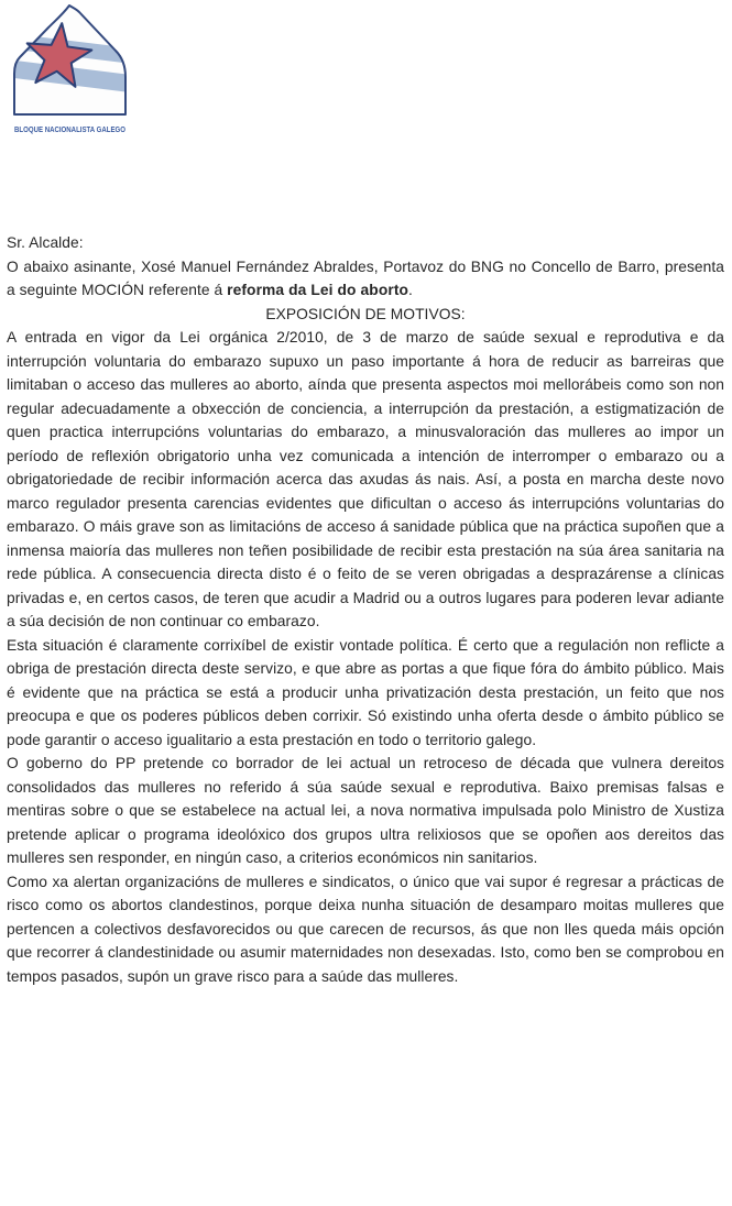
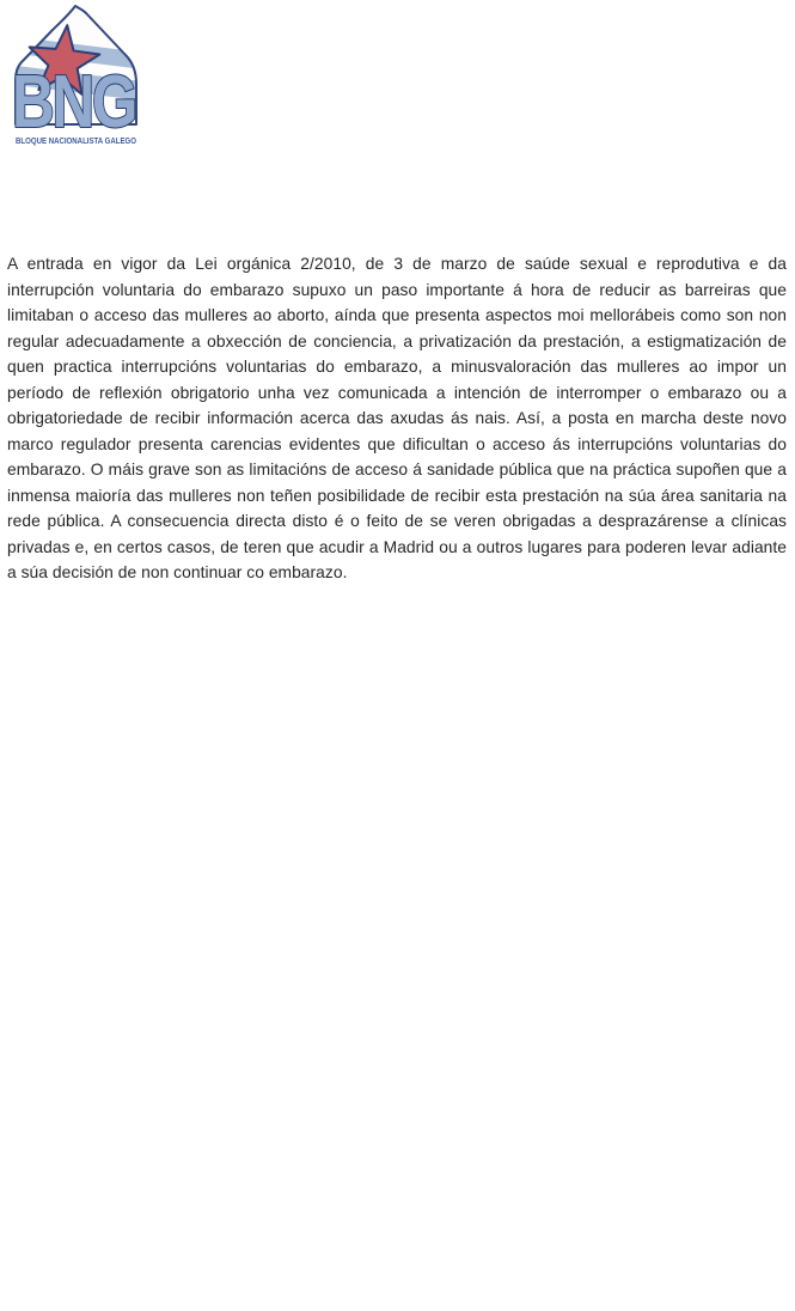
+ BNG
  BLOQUE NACIONALISTA GALEGO
- Sr. Alcalde:
- O abaixo asinante, Xosé Manuel Fernández Abraldes, Portavoz do BNG no Concello de Barro, presenta a seguinte MOCIÓN referente á reforma da Lei do aborto.
- EXPOSICIÓN DE MOTIVOS:
- A entrada en vigor da Lei orgánica 2/2010, de 3 de marzo de saúde sexual e reprodutiva e da interrupción voluntaria do embarazo supuxo un paso importante á hora de reducir as barreiras que limitaban o acceso das mulleres ao aborto, aínda que presenta aspectos moi mellorábeis como son non regular adecuadamente a obxección de conciencia, a interrupción da prestación, a estigmatización de quen practica interrupcións voluntarias do embarazo, a minusvaloración das mulleres ao impor un período de reflexión obrigatorio unha vez comunicada a intención de interromper o embarazo ou a obrigatoriedade de recibir información acerca das axudas ás nais. Así, a posta en marcha deste novo marco regulador presenta carencias evidentes que dificultan o acceso ás interrupcións voluntarias do embarazo. O máis grave son as limitacións de acceso á sanidade pública que na práctica supoñen que a inmensa maioría das mulleres non teñen posibilidade de recibir esta prestación na súa área sanitaria na rede pública. A consecuencia directa disto é o feito de se veren obrigadas a desprazárense a clínicas privadas e, en certos casos, de teren que acudir a Madrid ou a outros lugares para poderen levar adiante a súa decisión de non continuar co embarazo.
+ A entrada en vigor da Lei orgánica 2/2010, de 3 de marzo de saúde sexual e reprodutiva e da interrupción voluntaria do embarazo supuxo un paso importante á hora de reducir as barreiras que limitaban o acceso das mulleres ao aborto, aínda que presenta aspectos moi mellorábeis como son non regular adecuadamente a obxección de conciencia, a privatización da prestación, a estigmatización de quen practica interrupcións voluntarias do embarazo, a minusvaloración das mulleres ao impor un período de reflexión obrigatorio unha vez comunicada a intención de interromper o embarazo ou a obrigatoriedade de recibir información acerca das axudas ás nais. Así, a posta en marcha deste novo marco regulador presenta carencias evidentes que dificultan o acceso ás interrupcións voluntarias do embarazo. O máis grave son as limitacións de acceso á sanidade pública que na práctica supoñen que a inmensa maioría das mulleres non teñen posibilidade de recibir esta prestación na súa área sanitaria na rede pública. A consecuencia directa disto é o feito de se veren obrigadas a desprazárense a clínicas privadas e, en certos casos, de teren que acudir a Madrid ou a outros lugares para poderen levar adiante a súa decisión de non continuar co embarazo.
- Esta situación é claramente corrixíbel de existir vontade política. É certo que a regulación non reflicte a obriga de prestación directa deste servizo, e que abre as portas a que fique fóra do ámbito público. Mais é evidente que na práctica se está a producir unha privatización desta prestación, un feito que nos preocupa e que os poderes públicos deben corrixir. Só existindo unha oferta desde o ámbito público se pode garantir o acceso igualitario a esta prestación en todo o territorio galego.
- O goberno do PP pretende co borrador de lei actual un retroceso de década que vulnera dereitos consolidados das mulleres no referido á súa saúde sexual e reprodutiva. Baixo premisas falsas e mentiras sobre o que se estabelece na actual lei, a nova normativa impulsada polo Ministro de Xustiza pretende aplicar o programa ideolóxico dos grupos ultra relixiosos que se opoñen aos dereitos das mulleres sen responder, en ningún caso, a criterios económicos nin sanitarios.
- Como xa alertan organizacións de mulleres e sindicatos, o único que vai supor é regresar a prácticas de risco como os abortos clandestinos, porque deixa nunha situación de desamparo moitas mulleres que pertencen a colectivos desfavorecidos ou que carecen de recursos, ás que non lles queda máis opción que recorrer á clandestinidade ou asumir maternidades non desexadas. Isto, como ben se comprobou en tempos pasados, supón un grave risco para a saúde das mulleres.
